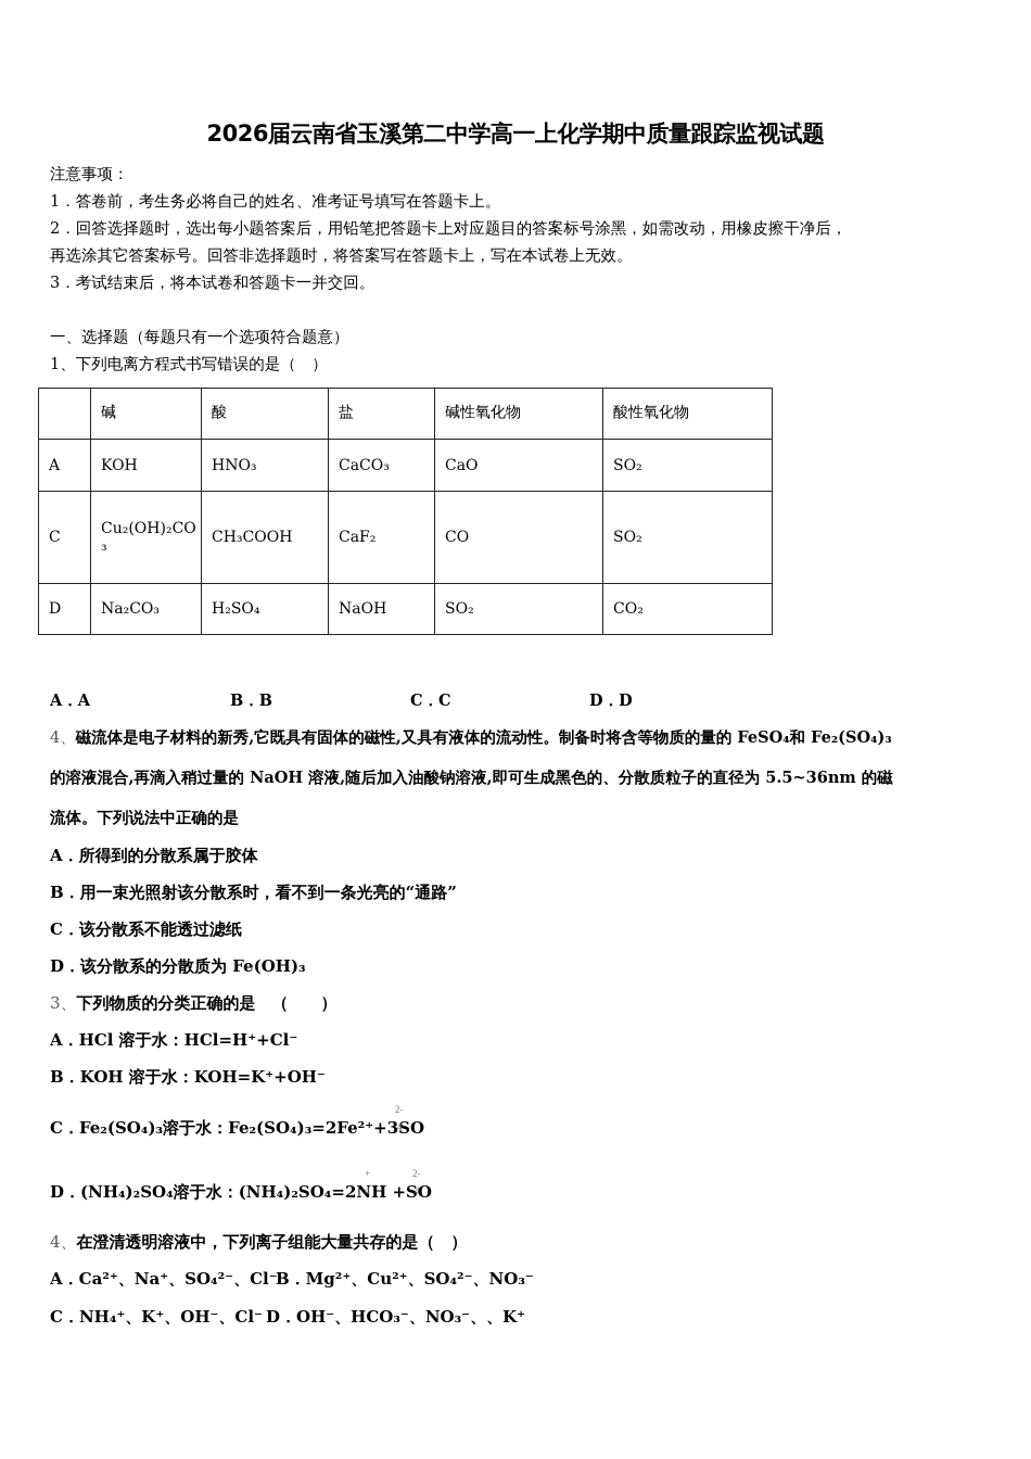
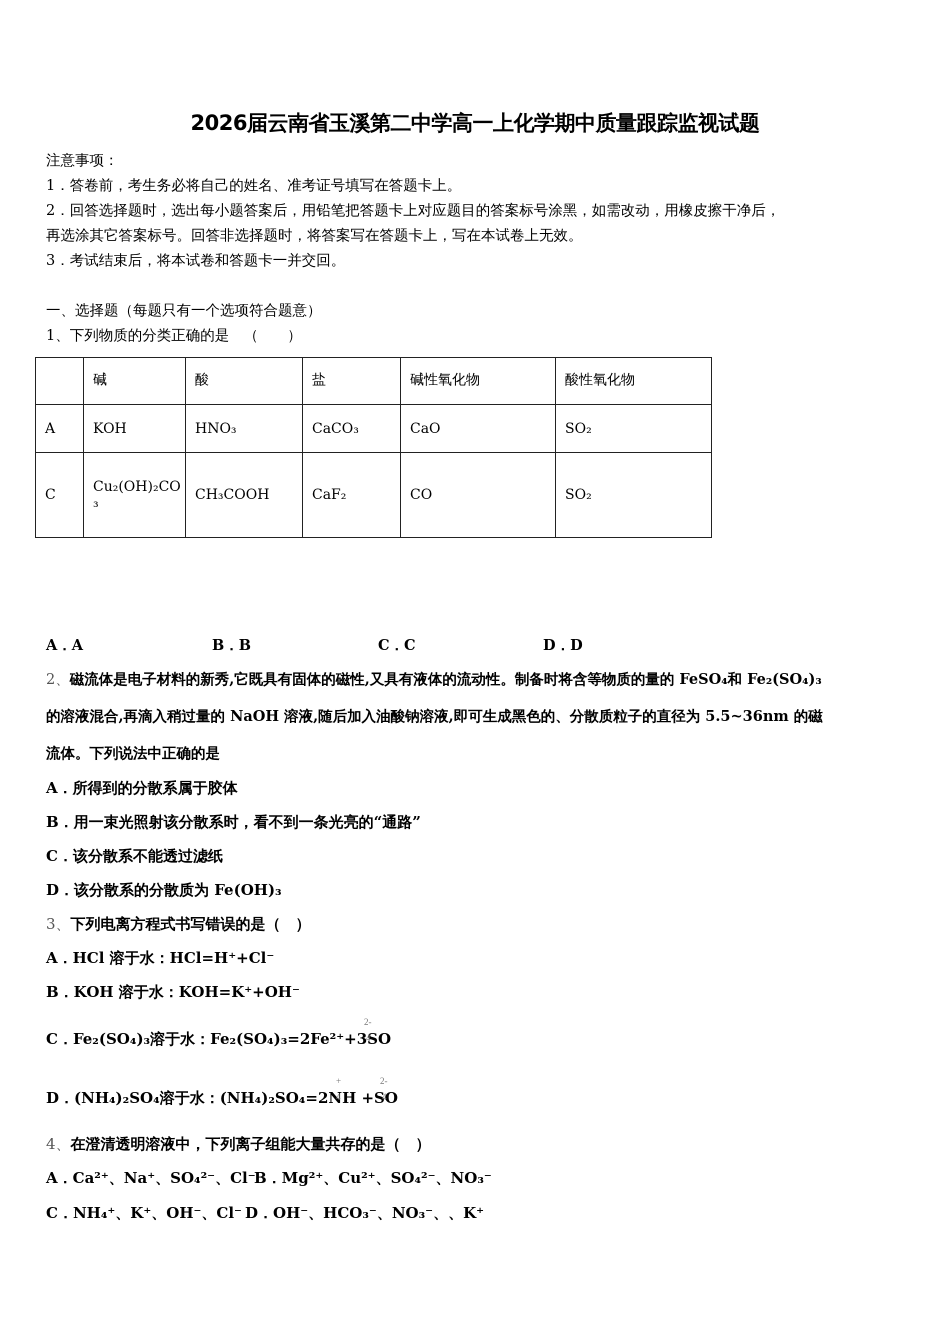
  2026届云南省玉溪第二中学高一上化学期中质量跟踪监视试题
  注意事项：
  1．答卷前，考生务必将自己的姓名、准考证号填写在答题卡上。
  2．回答选择题时，选出每小题答案后，用铅笔把答题卡上对应题目的答案标号涂黑，如需改动，用橡皮擦干净后，
  再选涂其它答案标号。回答非选择题时，将答案写在答题卡上，写在本试卷上无效。
  3．考试结束后，将本试卷和答题卡一并交回。
  一、选择题（每题只有一个选项符合题意）
- 1、下列电离方程式书写错误的是（ ）
+ 1、下列物质的分类正确的是 （ ）
  	碱	酸	盐	碱性氧化物	酸性氧化物
  A	KOH	HNO₃	CaCO₃	CaO	SO₂
  C	Cu₂(OH)₂CO₃	CH₃COOH	CaF₂	CO	SO₂
- D	Na₂CO₃	H₂SO₄	NaOH	SO₂	CO₂
  A．A
  B．B
  C．C
  D．D
- 4、磁流体是电子材料的新秀,它既具有固体的磁性,又具有液体的流动性。制备时将含等物质的量的 FeSO₄和 Fe₂(SO₄)₃
+ 2、磁流体是电子材料的新秀,它既具有固体的磁性,又具有液体的流动性。制备时将含等物质的量的 FeSO₄和 Fe₂(SO₄)₃
  的溶液混合,再滴入稍过量的 NaOH 溶液,随后加入油酸钠溶液,即可生成黑色的、分散质粒子的直径为 5.5~36nm 的磁
  流体。下列说法中正确的是
  A．所得到的分散系属于胶体
  B．用一束光照射该分散系时，看不到一条光亮的“通路”
  C．该分散系不能透过滤纸
  D．该分散系的分散质为 Fe(OH)₃
- 3、下列物质的分类正确的是 （ ）
+ 3、下列电离方程式书写错误的是（ ）
  A．HCl 溶于水：HCl=H⁺+Cl⁻
  B．KOH 溶于水：KOH=K⁺+OH⁻
  C．Fe₂(SO₄)₃溶于水：Fe₂(SO₄)₃=2Fe²⁺+3SO
  2-
  4
  D．(NH₄)₂SO₄溶于水：(NH₄)₂SO₄=2NH +SO
  +
  4
  2-
  4
  4、在澄清透明溶液中，下列离子组能大量共存的是（ ）
  A．Ca²⁺、Na⁺、SO₄²⁻、Cl⁻
  B．Mg²⁺、Cu²⁺、SO₄²⁻、NO₃⁻
  C．NH₄⁺、K⁺、OH⁻、Cl⁻
  D．OH⁻、HCO₃⁻、NO₃⁻、、K⁺
